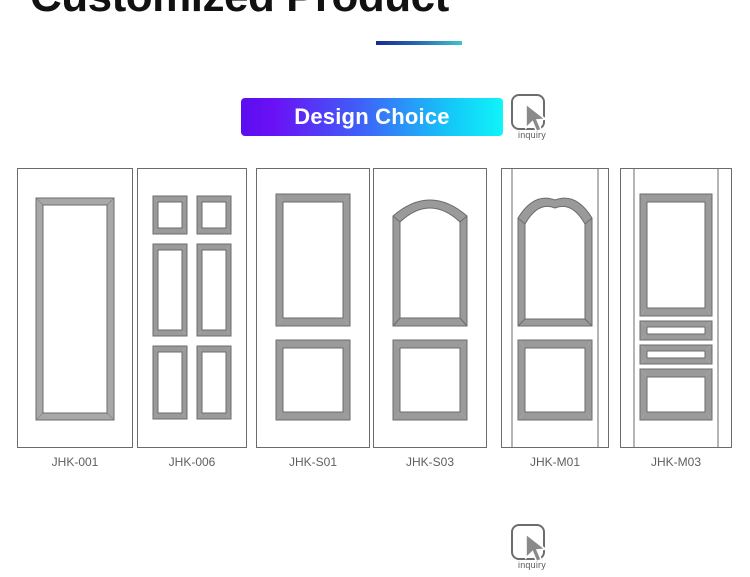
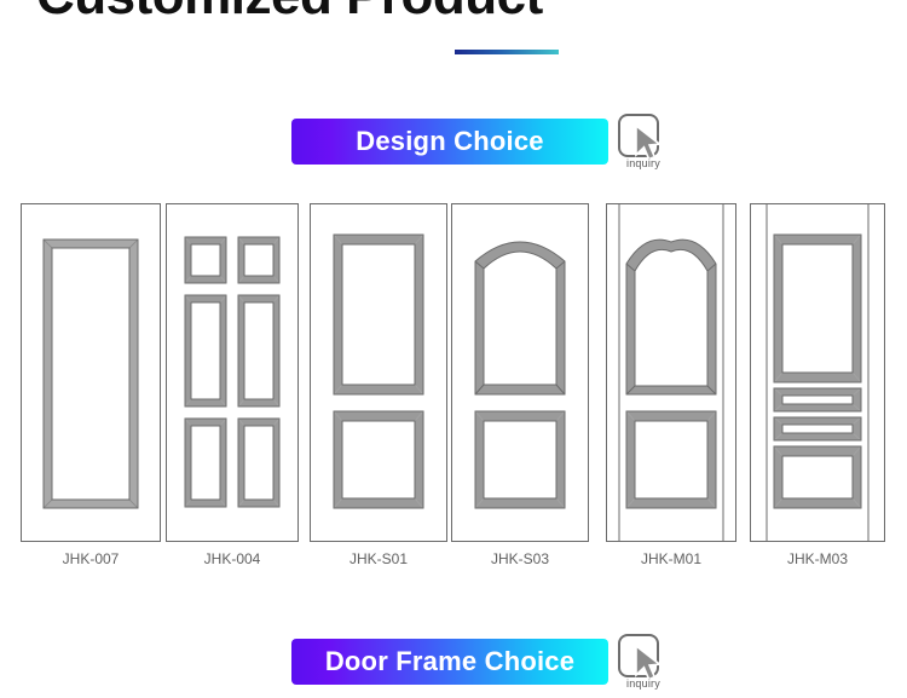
  Design Choice
  inquiry
- JHK-001
+ JHK-007
- JHK-006
+ JHK-004
  JHK-S01
  JHK-S03
  JHK-M01
  JHK-M03
+ Door Frame Choice
  inquiry
